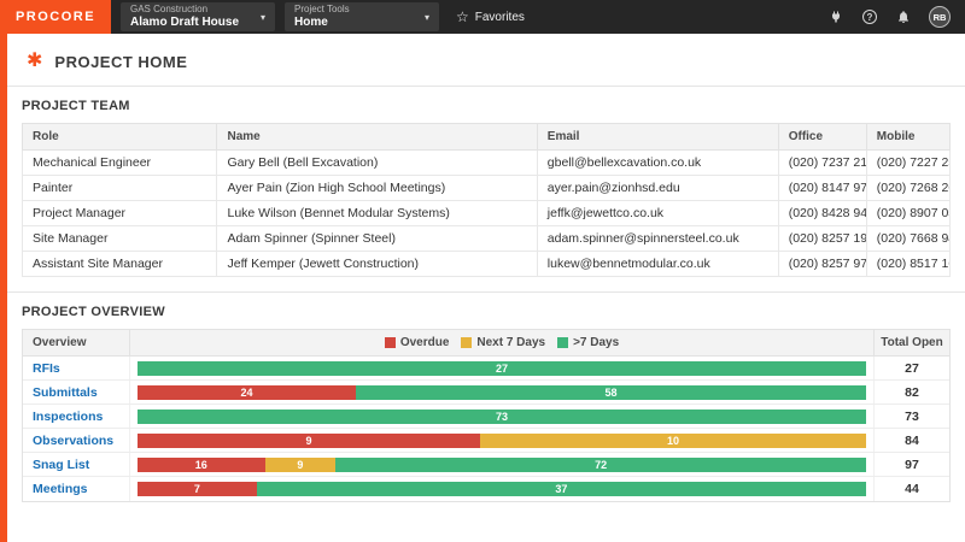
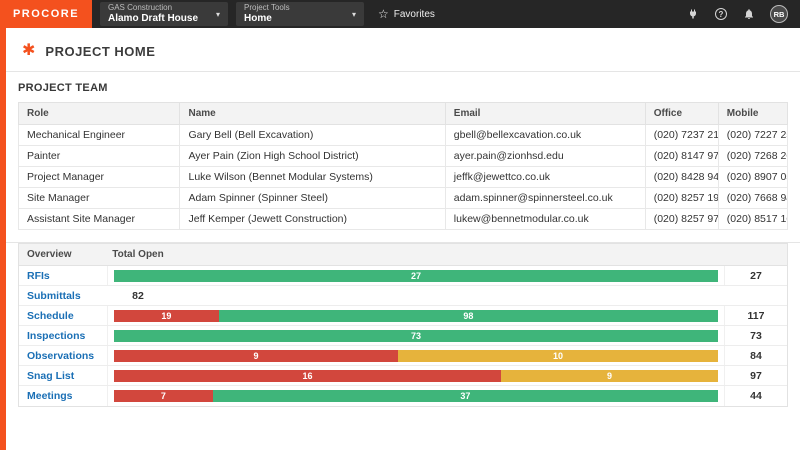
  PROCORE
  GAS Construction
  Alamo Draft House
  ▾
  Project Tools
  Home
  ▾
  ☆
  Favorites
  ?
  RB
  ✱
  PROJECT HOME
  PROJECT TEAM
  Role	Name	Email	Office	Mobile
  Mechanical Engineer	Gary Bell (Bell Excavation)	gbell@bellexcavation.co.uk	(020) 7237 21	(020) 7227 2
- Painter	Ayer Pain (Zion High School Meetings)	ayer.pain@zionhsd.edu	(020) 8147 97	(020) 7268 2
+ Painter	Ayer Pain (Zion High School District)	ayer.pain@zionhsd.edu	(020) 8147 97	(020) 7268 2
  Project Manager	Luke Wilson (Bennet Modular Systems)	jeffk@jewettco.co.uk	(020) 8428 94	(020) 8907 0
  Site Manager	Adam Spinner (Spinner Steel)	adam.spinner@spinnersteel.co.uk	(020) 8257 19	(020) 7668 9
  Assistant Site Manager	Jeff Kemper (Jewett Construction)	lukew@bennetmodular.co.uk	(020) 8257 97	(020) 8517 1
- PROJECT OVERVIEW
  Overview
- Overdue
- Next 7 Days
- >7 Days
  Total Open
  RFIs
  27
  27
  Submittals
- 24
- 58
  82
+ Schedule
+ 19
+ 98
+ 117
  Inspections
  73
  73
  Observations
  9
  10
  84
  Snag List
  16
  9
- 72
  97
  Meetings
  7
  37
  44
